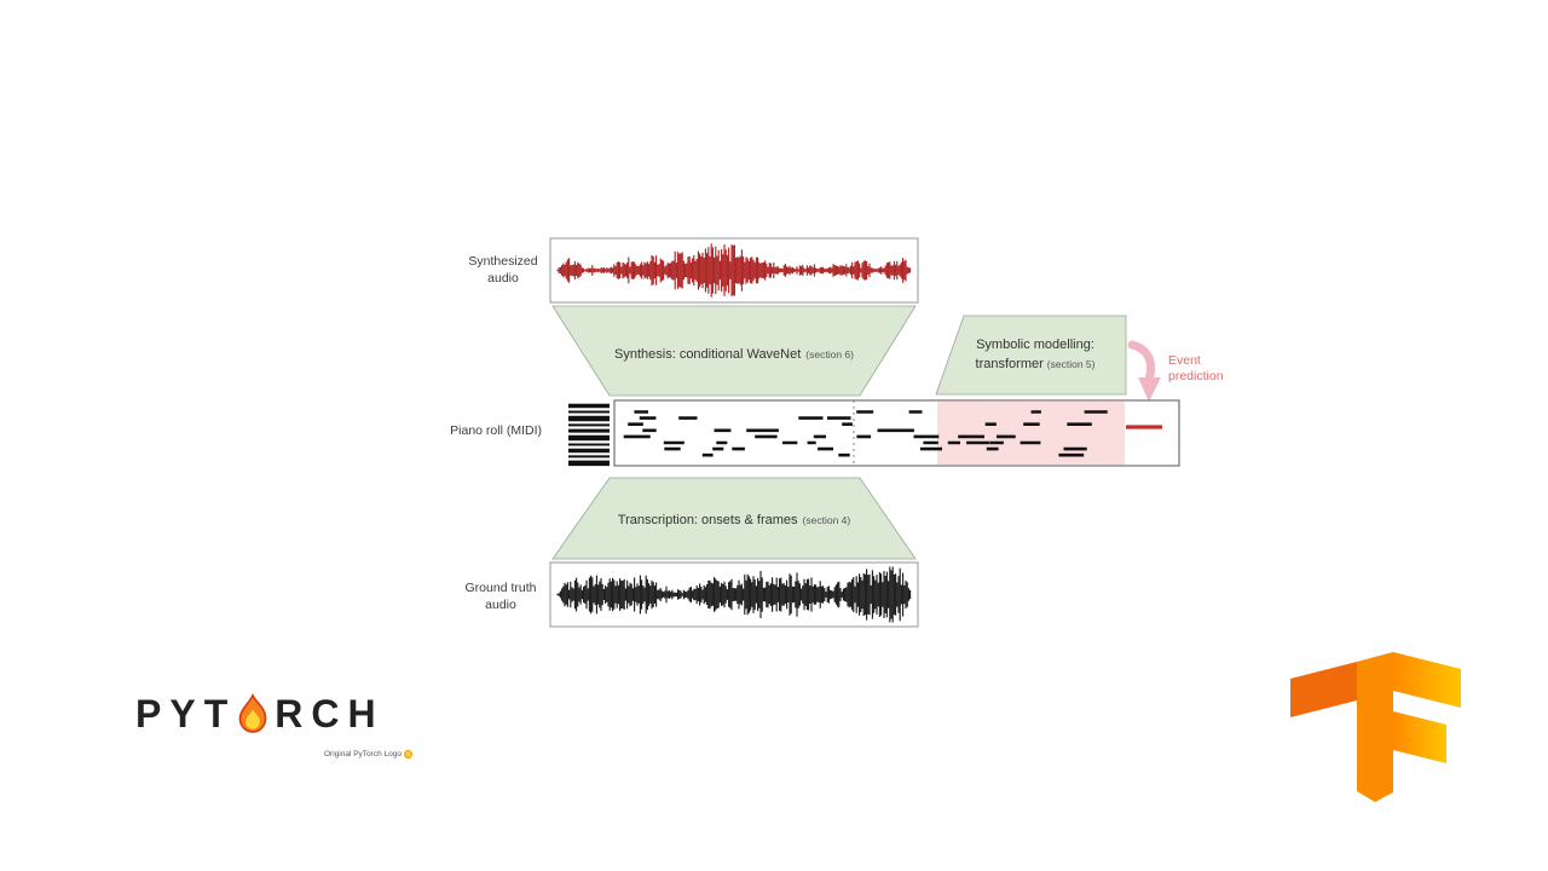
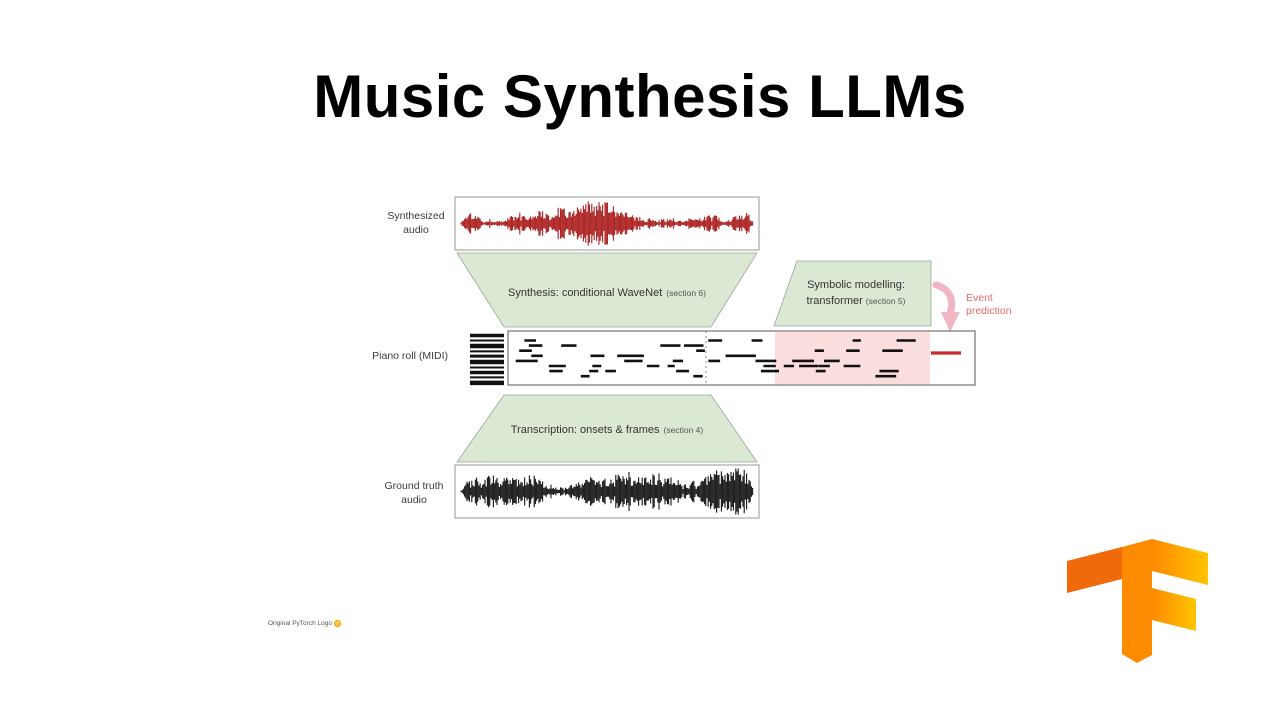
+ Music Synthesis LLMs
  Synthesized
  audio
  Synthesis: conditional WaveNet (section 6)
  Symbolic modelling:
  transformer (section 5)
  Event
  prediction
  Piano roll (MIDI)
  Transcription: onsets & frames (section 4)
  Ground truth
  audio
- PYT
- RCH
